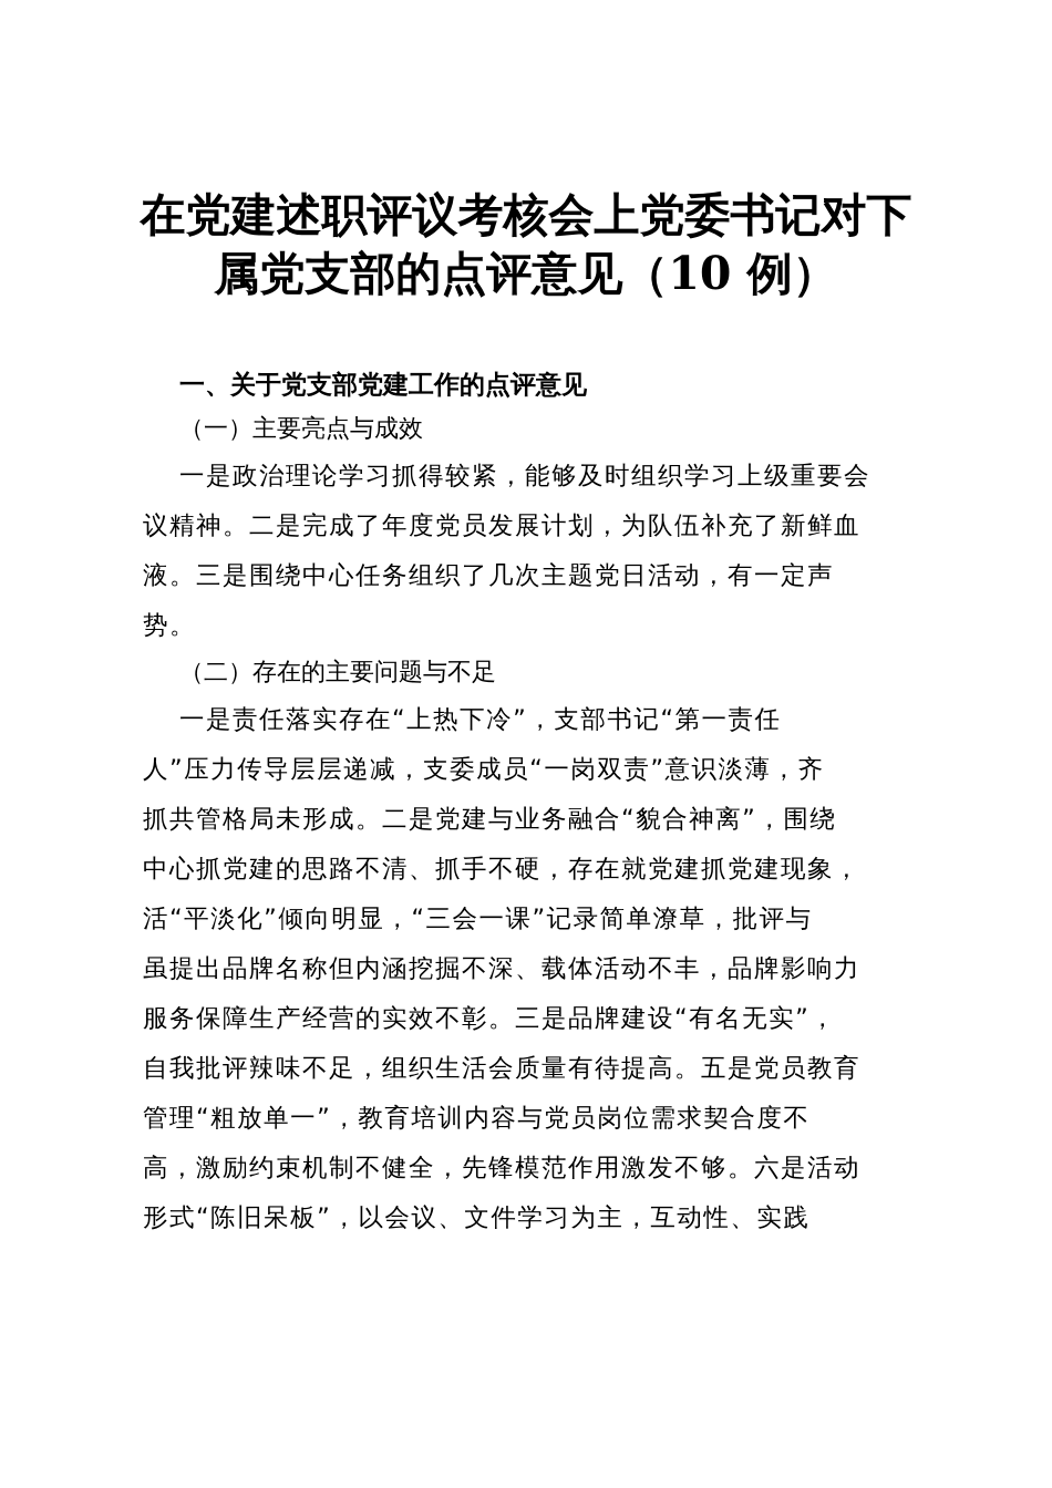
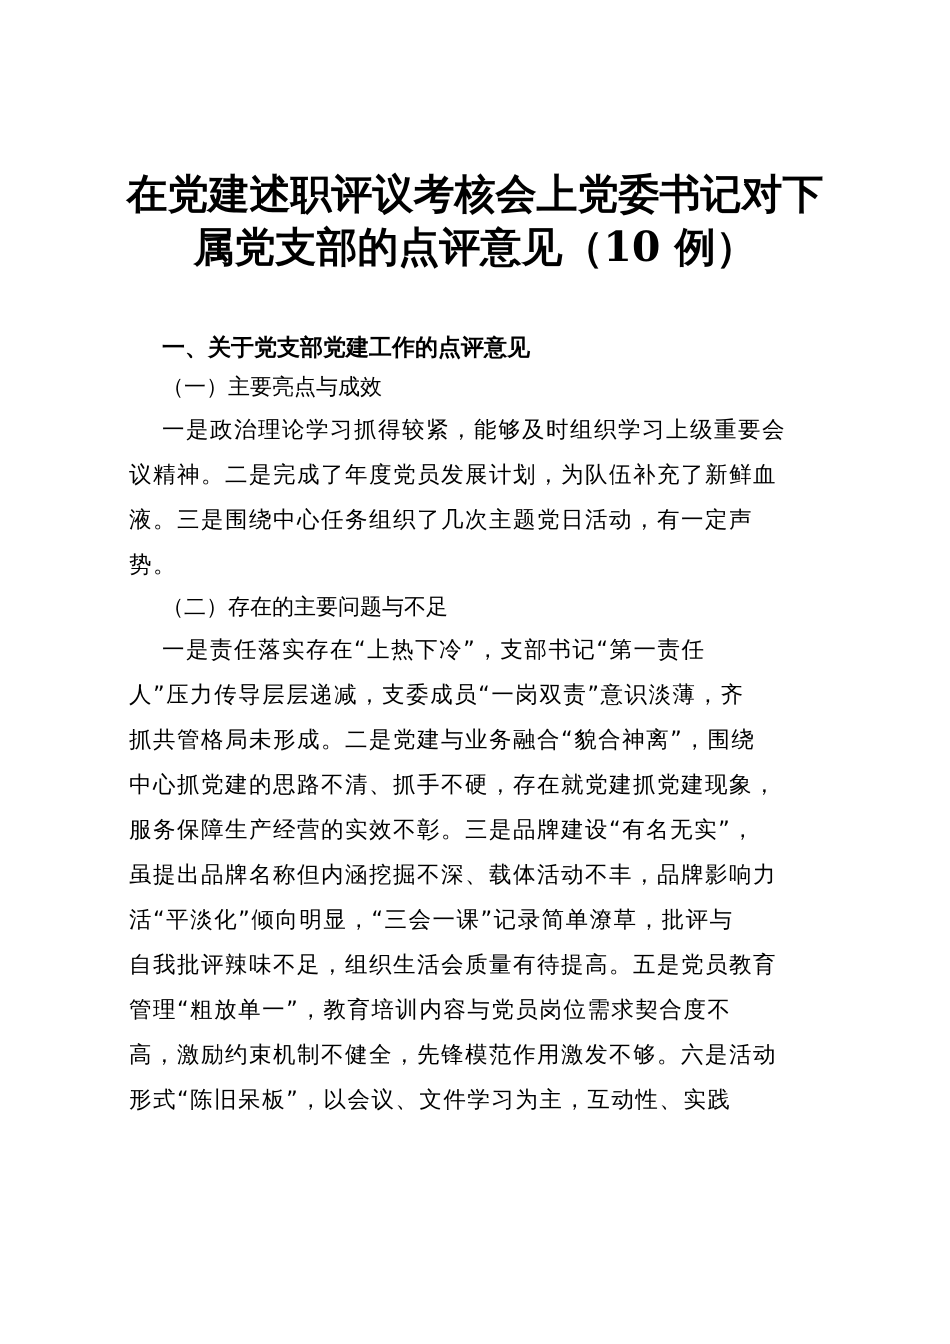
  在党建述职评议考核会上党委书记对下
  属党支部的点评意见（10 例）
  一、关于党支部党建工作的点评意见
  （一）主要亮点与成效
  一是政治理论学习抓得较紧，能够及时组织学习上级重要会
  议精神。二是完成了年度党员发展计划，为队伍补充了新鲜血
  液。三是围绕中心任务组织了几次主题党日活动，有一定声
  势。
  （二）存在的主要问题与不足
  一是责任落实存在“上热下冷”，支部书记“第一责任
  人”压力传导层层递减，支委成员“一岗双责”意识淡薄，齐
  抓共管格局未形成。二是党建与业务融合“貌合神离”，围绕
  中心抓党建的思路不清、抓手不硬，存在就党建抓党建现象，
- 活“平淡化”倾向明显，“三会一课”记录简单潦草，批评与
+ 服务保障生产经营的实效不彰。三是品牌建设“有名无实”，
  虽提出品牌名称但内涵挖掘不深、载体活动不丰，品牌影响力
- 服务保障生产经营的实效不彰。三是品牌建设“有名无实”，
+ 活“平淡化”倾向明显，“三会一课”记录简单潦草，批评与
  自我批评辣味不足，组织生活会质量有待提高。五是党员教育
  管理“粗放单一”，教育培训内容与党员岗位需求契合度不
  高，激励约束机制不健全，先锋模范作用激发不够。六是活动
  形式“陈旧呆板”，以会议、文件学习为主，互动性、实践
